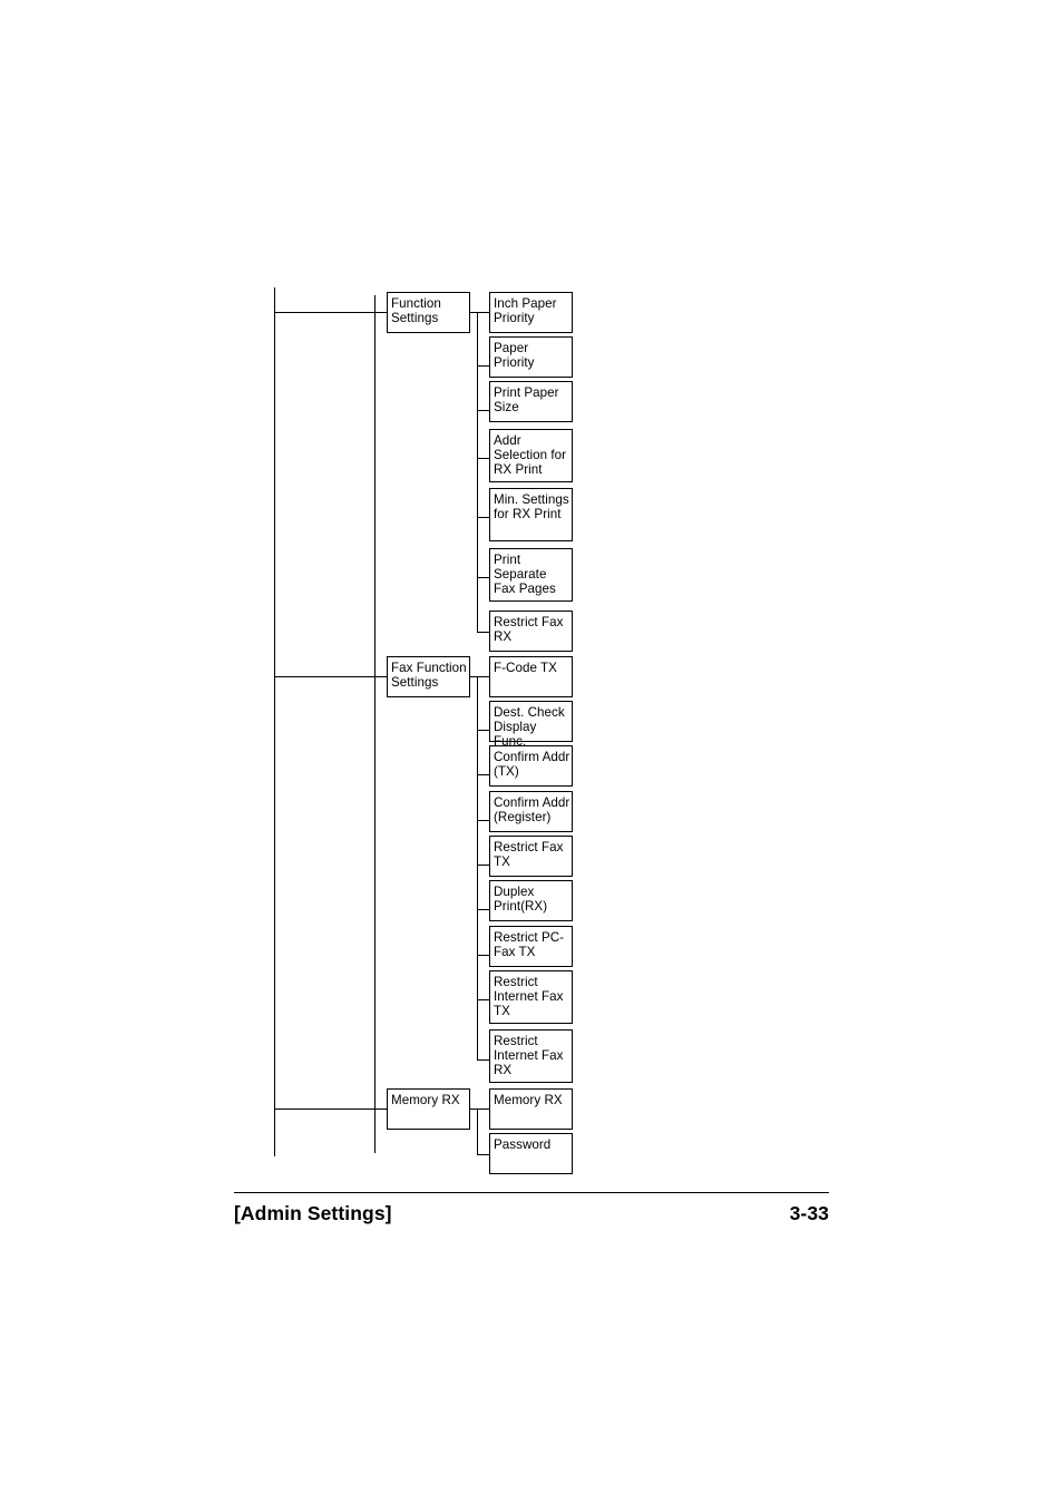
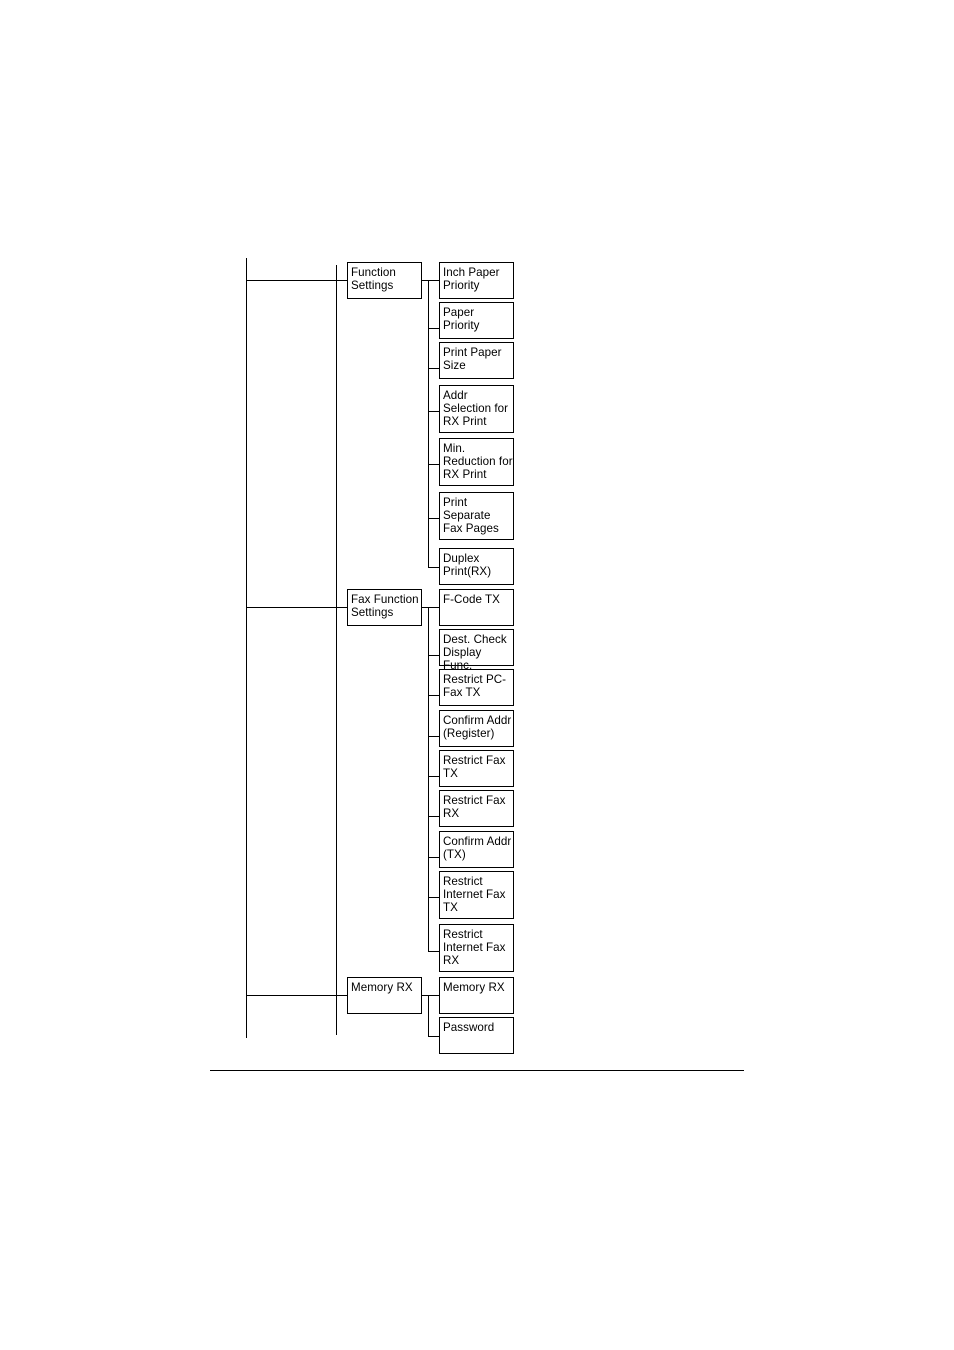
  Function Settings
  Fax Function Settings
  Memory RX
  Inch Paper Priority
  Paper Priority
  Print Paper Size
  Addr Selection for RX Print
- Min. Settings for RX Print
+ Min. Reduction for RX Print
  Print Separate Fax Pages
- Restrict Fax RX
+ Duplex Print(RX)
  F-Code TX
  Dest. Check Display Func.
- Confirm Addr (TX)
+ Restrict PC-Fax TX
  Confirm Addr (Register)
  Restrict Fax TX
- Duplex Print(RX)
+ Restrict Fax RX
- Restrict PC-Fax TX
+ Confirm Addr (TX)
  Restrict Internet Fax TX
  Restrict Internet Fax RX
  Memory RX
  Password
- [Admin Settings]
- 3-33
